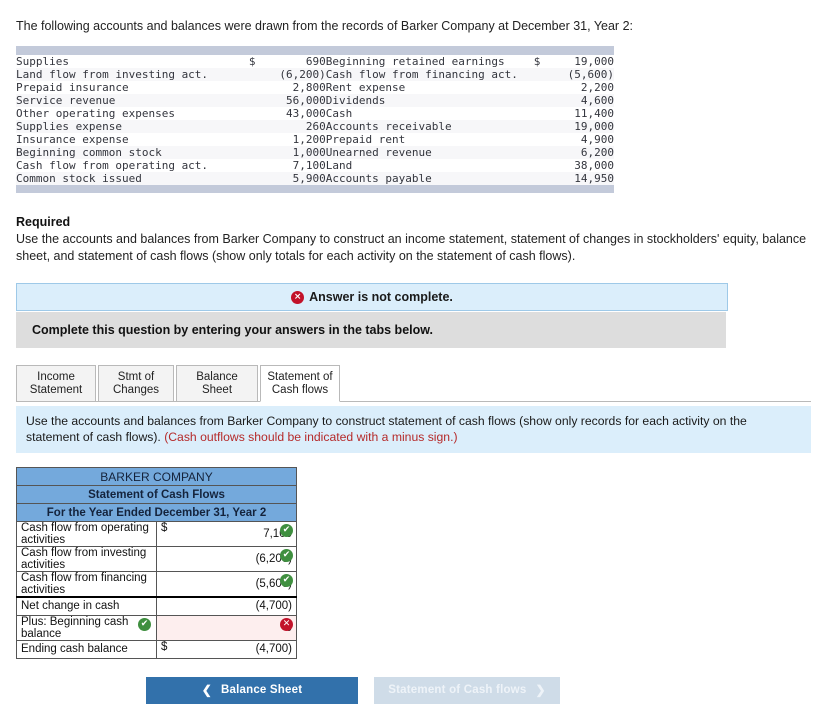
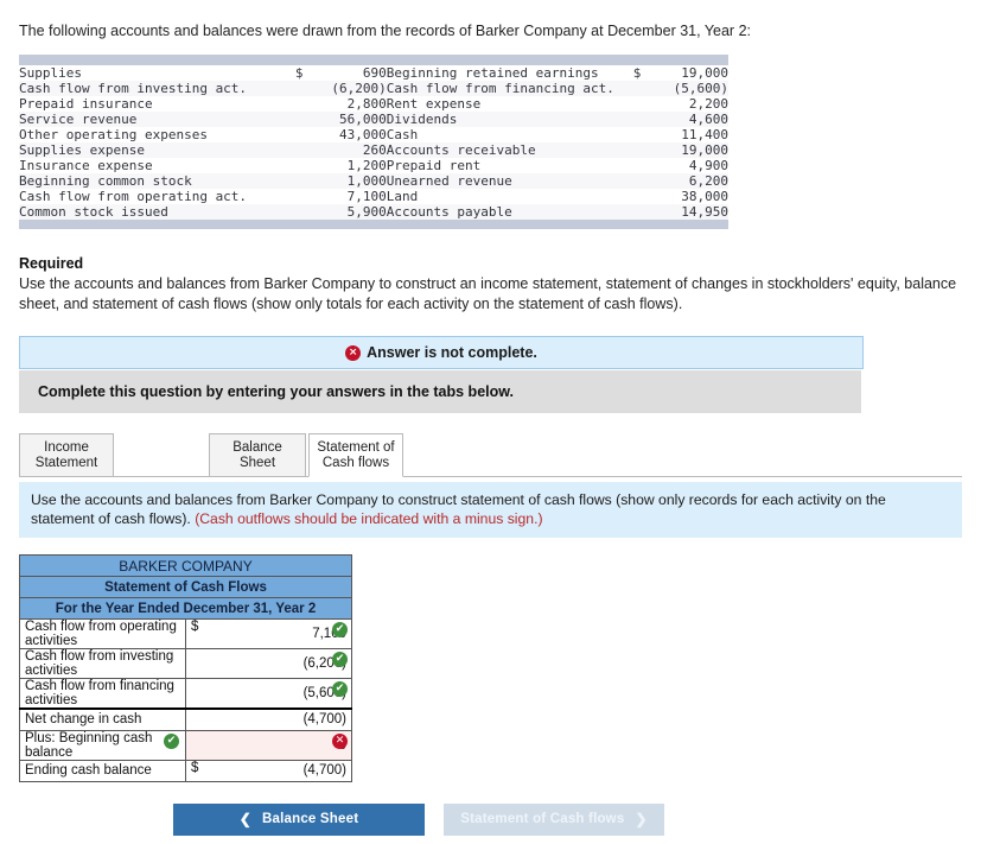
  The following accounts and balances were drawn from the records of Barker Company at December 31, Year 2:
  Supplies	$	690	Beginning retained earnings	$	19,000
- Land flow from investing act.		(6,200)	Cash flow from financing act.		(5,600)
+ Cash flow from investing act.		(6,200)	Cash flow from financing act.		(5,600)
  Prepaid insurance		2,800	Rent expense		2,200
  Service revenue		56,000	Dividends		4,600
  Other operating expenses		43,000	Cash		11,400
  Supplies expense		260	Accounts receivable		19,000
  Insurance expense		1,200	Prepaid rent		4,900
  Beginning common stock		1,000	Unearned revenue		6,200
  Cash flow from operating act.		7,100	Land		38,000
  Common stock issued		5,900	Accounts payable		14,950
  Required
  Use the accounts and balances from Barker Company to construct an income statement, statement of changes in stockholders' equity, balance sheet, and statement of cash flows (show only totals for each activity on the statement of cash flows).
  ×
  Answer is not complete.
  Complete this question by entering your answers in the tabs below.
  Income Statement
- Stmt of Changes
  Balance Sheet
  Statement of Cash flows
  Use the accounts and balances from Barker Company to construct statement of cash flows (show only records for each activity on the statement of cash flows). (Cash outflows should be indicated with a minus sign.)
  BARKER COMPANY
  Statement of Cash Flows
  For the Year Ended December 31, Year 2
  Cash flow from operating activities	$7,1 ✔
  Cash flow from investing activities	(6,20✔
  Cash flow from financing activities	(5,60✔
  Net change in cash	(4,700)
  Plus: Beginning cash balance✔	✕
  Ending cash balance	$ (4,700)
  ❮
  Balance Sheet
  Statement of Cash flows
  ❯
